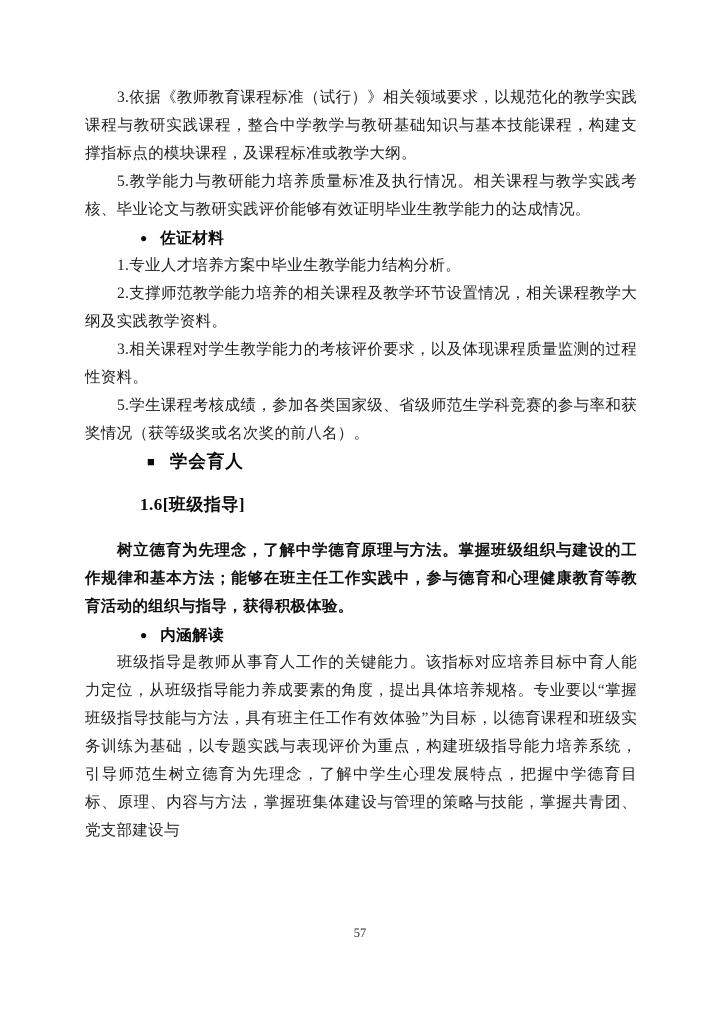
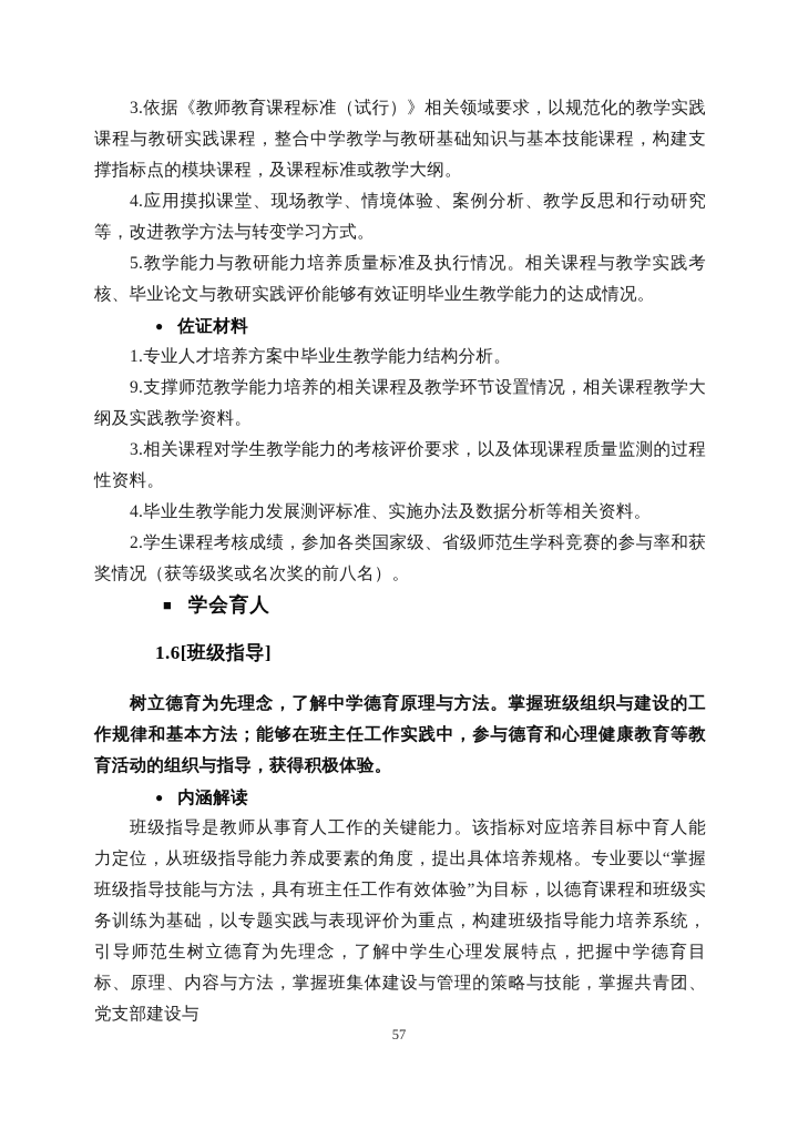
  3.依据《教师教育课程标准（试行）》相关领域要求，以规范化的教学实践课程与教研实践课程，整合中学教学与教研基础知识与基本技能课程，构建支撑指标点的模块课程，及课程标准或教学大纲。
+ 4.应用摸拟课堂、现场教学、情境体验、案例分析、教学反思和行动研究等，改进教学方法与转变学习方式。
  5.教学能力与教研能力培养质量标准及执行情况。相关课程与教学实践考核、毕业论文与教研实践评价能够有效证明毕业生教学能力的达成情况。
  ●
  佐证材料
  1.专业人才培养方案中毕业生教学能力结构分析。
- 2.支撑师范教学能力培养的相关课程及教学环节设置情况，相关课程教学大纲及实践教学资料。
+ 9.支撑师范教学能力培养的相关课程及教学环节设置情况，相关课程教学大纲及实践教学资料。
  3.相关课程对学生教学能力的考核评价要求，以及体现课程质量监测的过程性资料。
+ 4.毕业生教学能力发展测评标准、实施办法及数据分析等相关资料。
- 5.学生课程考核成绩，参加各类国家级、省级师范生学科竞赛的参与率和获奖情况（获等级奖或名次奖的前八名）。
+ 2.学生课程考核成绩，参加各类国家级、省级师范生学科竞赛的参与率和获奖情况（获等级奖或名次奖的前八名）。
  ■
  学会育人
  1.6[班级指导]
  树立德育为先理念，了解中学德育原理与方法。掌握班级组织与建设的工作规律和基本方法；能够在班主任工作实践中，参与德育和心理健康教育等教育活动的组织与指导，获得积极体验。
  ●
  内涵解读
  班级指导是教师从事育人工作的关键能力。该指标对应培养目标中育人能力定位，从班级指导能力养成要素的角度，提出具体培养规格。专业要以“掌握班级指导技能与方法，具有班主任工作有效体验”为目标，以德育课程和班级实务训练为基础，以专题实践与表现评价为重点，构建班级指导能力培养系统，引导师范生树立德育为先理念，了解中学生心理发展特点，把握中学德育目标、原理、内容与方法，掌握班集体建设与管理的策略与技能，掌握共青团、党支部建设与
  57
